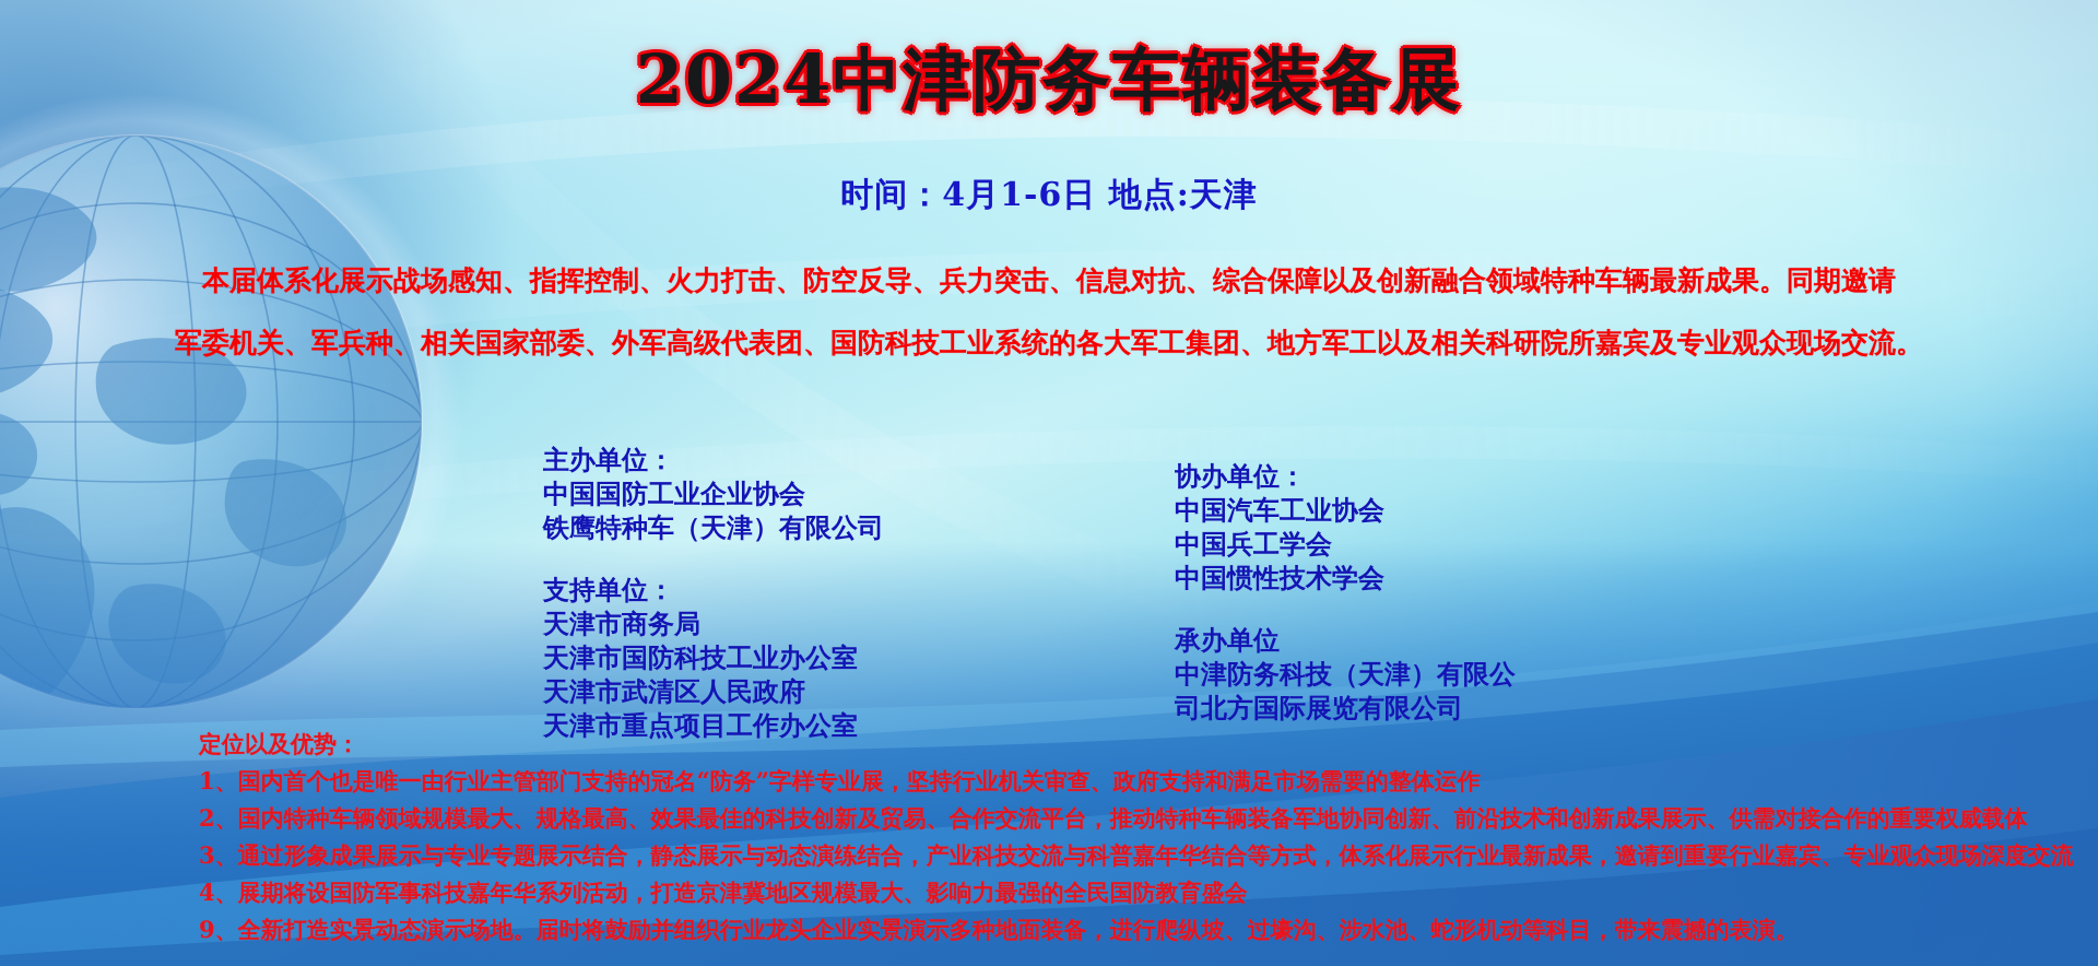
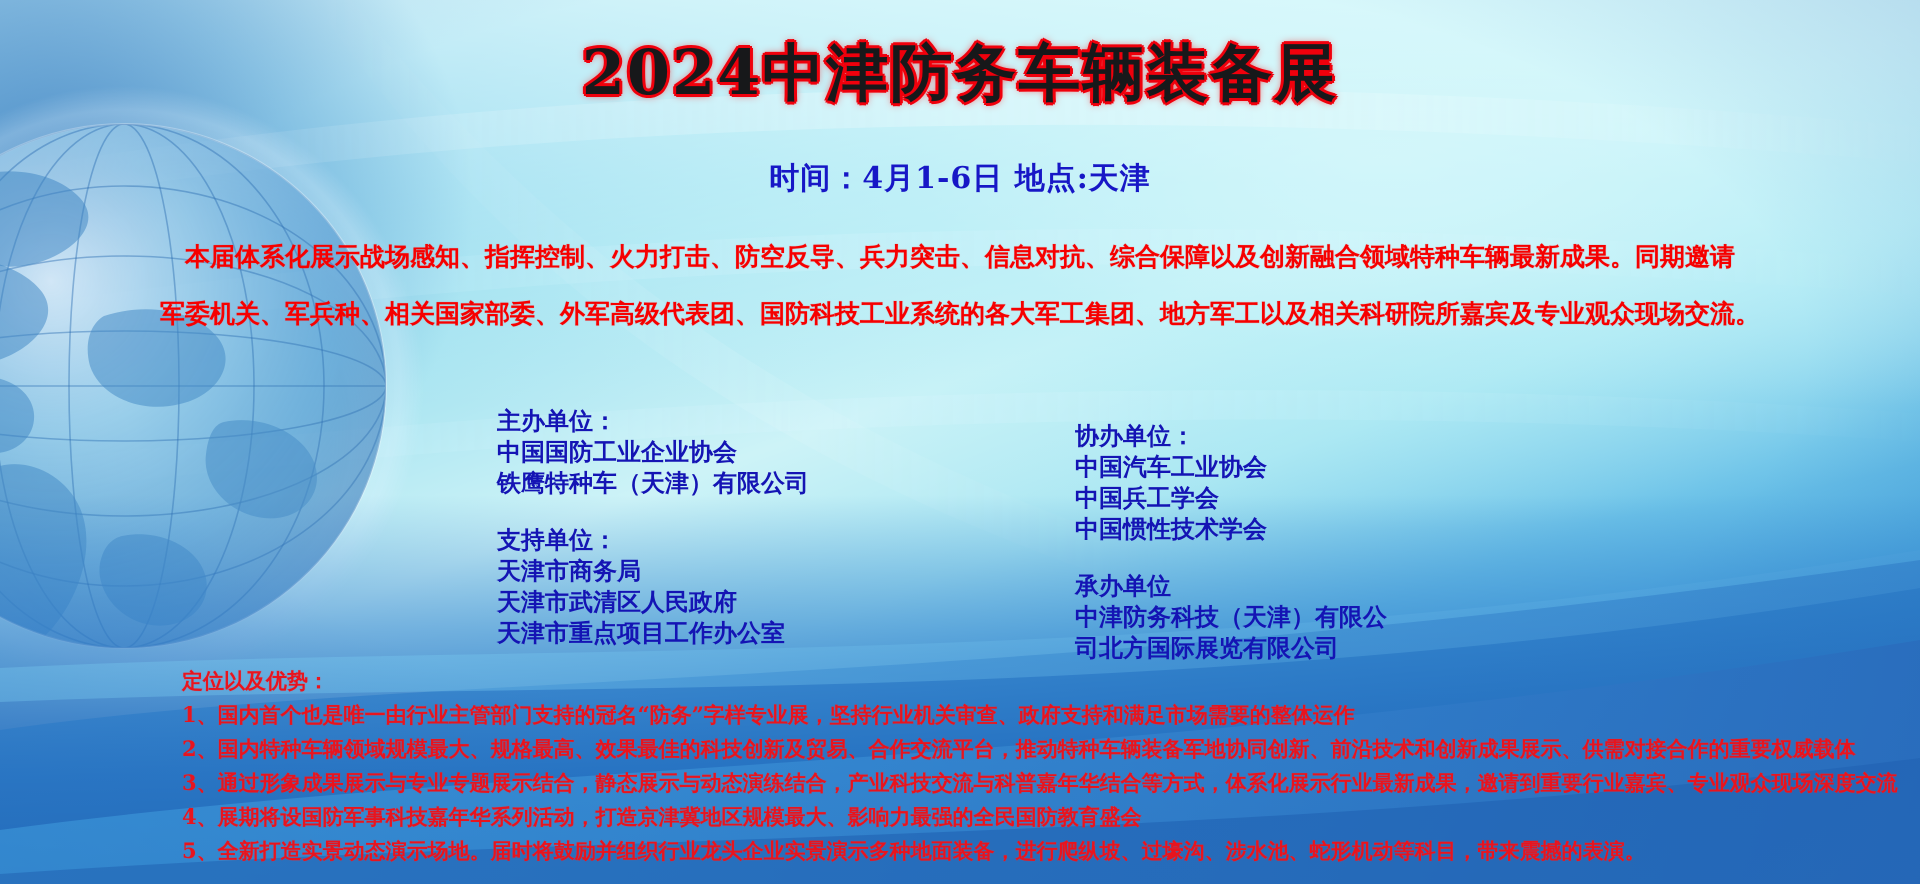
  2024中津防务车辆装备展
  时间：4月1-6日 地点:天津
  本届体系化展示战场感知、指挥控制、火力打击、防空反导、兵力突击、信息对抗、综合保障以及创新融合领域特种车辆最新成果。同期邀请
  军委机关、军兵种、相关国家部委、外军高级代表团、国防科技工业系统的各大军工集团、地方军工以及相关科研院所嘉宾及专业观众现场交流。
  主办单位：
  中国国防工业企业协会
  铁鹰特种车（天津）有限公司
  支持单位：
  天津市商务局
- 天津市国防科技工业办公室
  天津市武清区人民政府
  天津市重点项目工作办公室
  协办单位：
  中国汽车工业协会
  中国兵工学会
  中国惯性技术学会
  承办单位
  中津防务科技（天津）有限公
  司北方国际展览有限公司
  定位以及优势：
  1、国内首个也是唯一由行业主管部门支持的冠名“防务”字样专业展，坚持行业机关审查、政府支持和满足市场需要的整体运作
  2、国内特种车辆领域规模最大、规格最高、效果最佳的科技创新及贸易、合作交流平台，推动特种车辆装备军地协同创新、前沿技术和创新成果展示、供需对接合作的重要权威载体
  3、通过形象成果展示与专业专题展示结合，静态展示与动态演练结合，产业科技交流与科普嘉年华结合等方式，体系化展示行业最新成果，邀请到重要行业嘉宾、专业观众现场深度交流
  4、展期将设国防军事科技嘉年华系列活动，打造京津冀地区规模最大、影响力最强的全民国防教育盛会
- 9、全新打造实景动态演示场地。届时将鼓励并组织行业龙头企业实景演示多种地面装备，进行爬纵坡、过壕沟、涉水池、蛇形机动等科目，带来震撼的表演。
+ 5、全新打造实景动态演示场地。届时将鼓励并组织行业龙头企业实景演示多种地面装备，进行爬纵坡、过壕沟、涉水池、蛇形机动等科目，带来震撼的表演。
